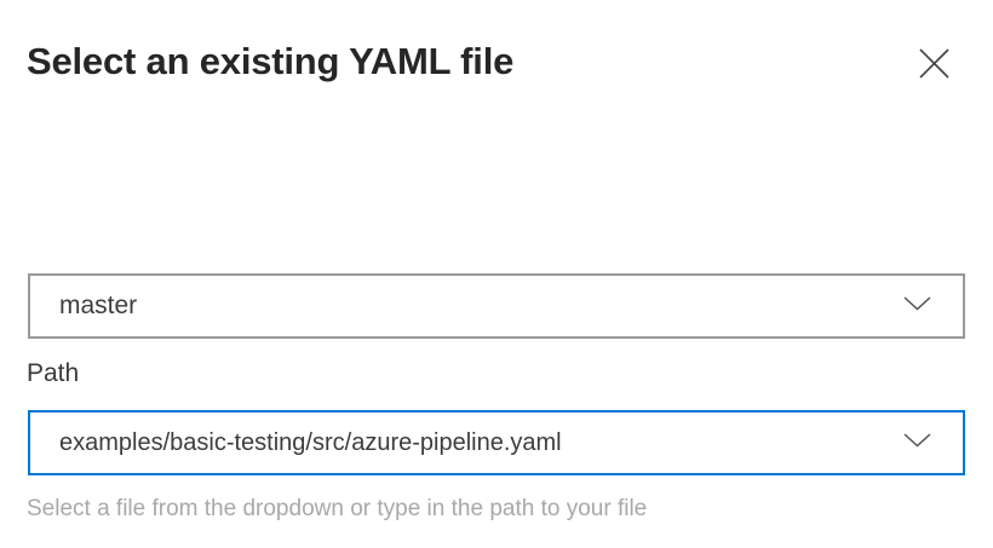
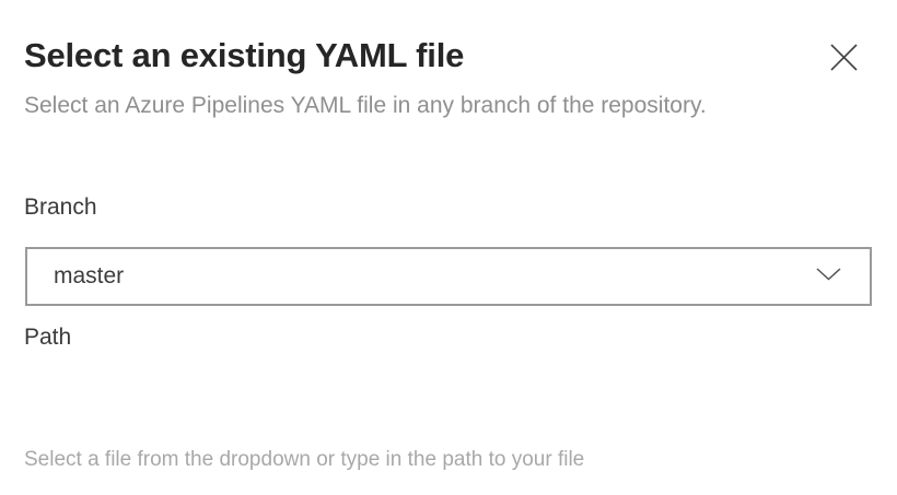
  Select an existing YAML file
+ Select an Azure Pipelines YAML file in any branch of the repository.
+ Branch
  master
  Path
- examples/basic-testing/src/azure-pipeline.yaml
  Select a file from the dropdown or type in the path to your file
